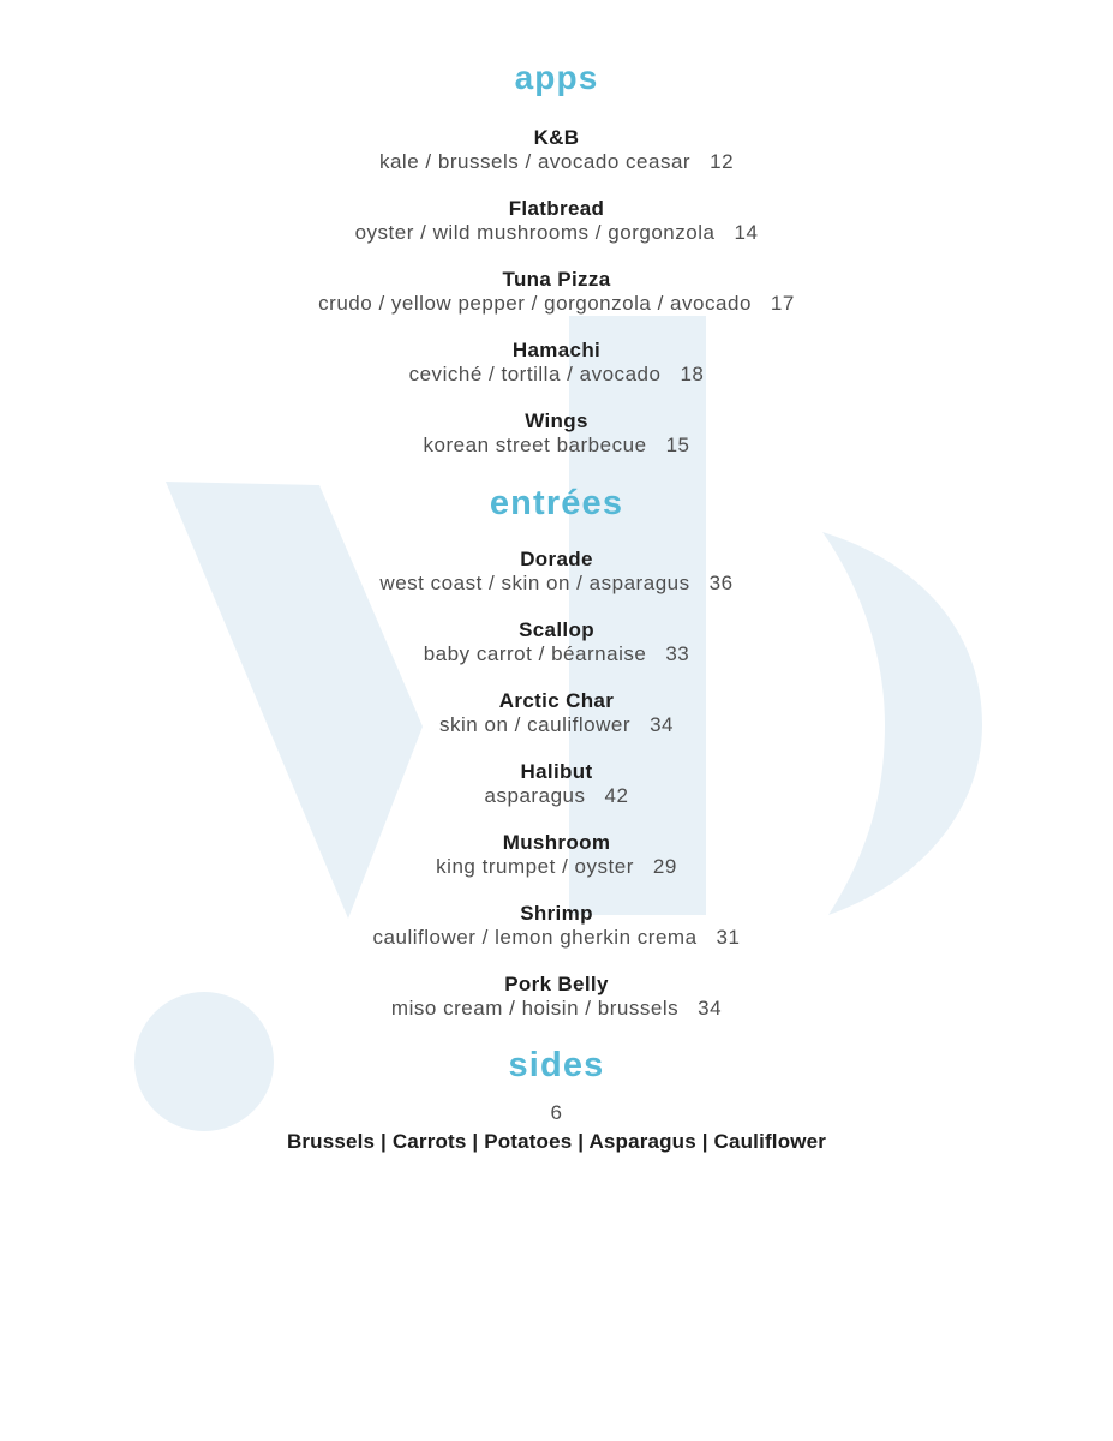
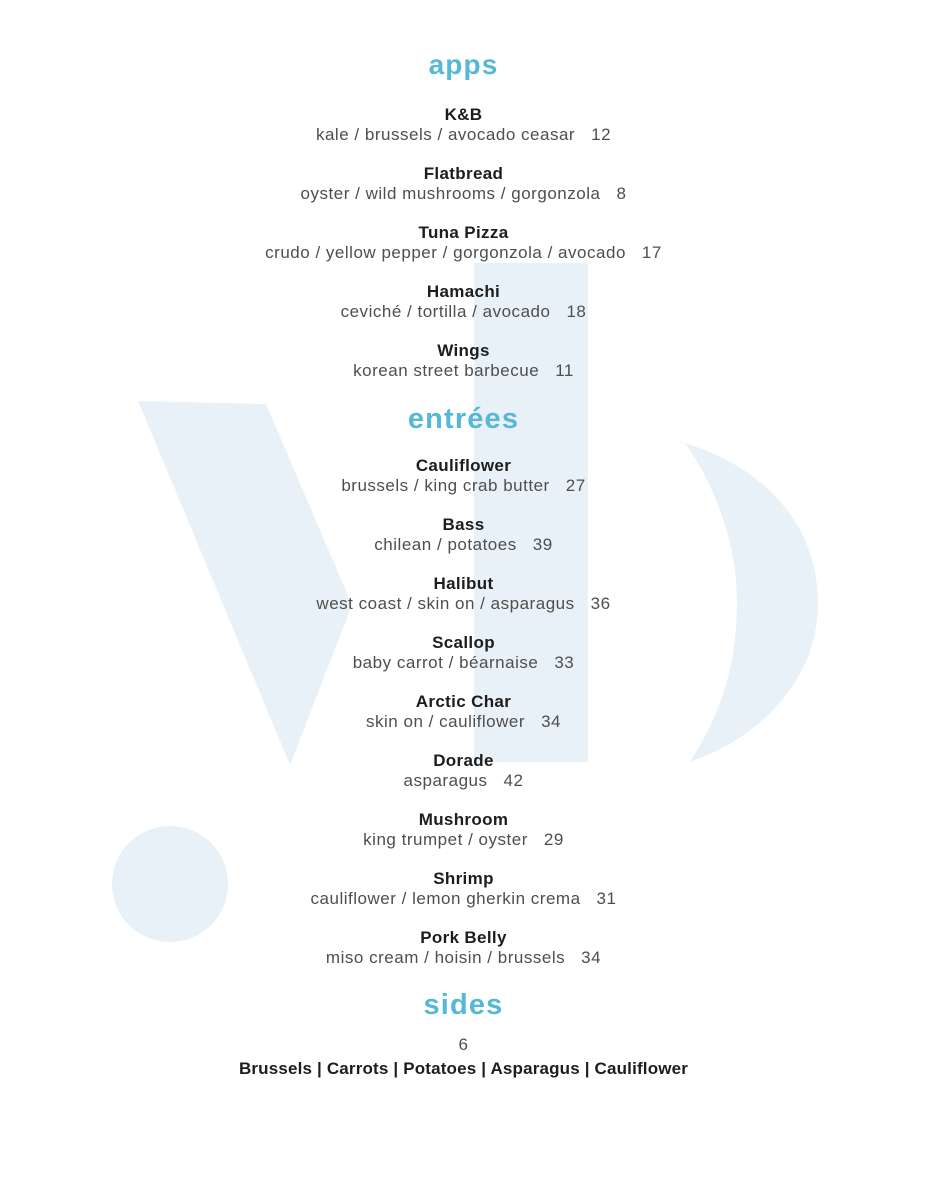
  apps
  K&B
  kale / brussels / avocado ceasar 12
  Flatbread
- oyster / wild mushrooms / gorgonzola 14
+ oyster / wild mushrooms / gorgonzola 8
  Tuna Pizza
  crudo / yellow pepper / gorgonzola / avocado 17
  Hamachi
  ceviché / tortilla / avocado 18
  Wings
- korean street barbecue 15
+ korean street barbecue 11
  entrées
+ Cauliflower
+ brussels / king crab butter 27
+ Bass
+ chilean / potatoes 39
- Dorade
+ Halibut
  west coast / skin on / asparagus 36
  Scallop
  baby carrot / béarnaise 33
  Arctic Char
  skin on / cauliflower 34
- Halibut
+ Dorade
  asparagus 42
  Mushroom
  king trumpet / oyster 29
  Shrimp
  cauliflower / lemon gherkin crema 31
  Pork Belly
  miso cream / hoisin / brussels 34
  sides
  6
  Brussels | Carrots | Potatoes | Asparagus | Cauliflower
